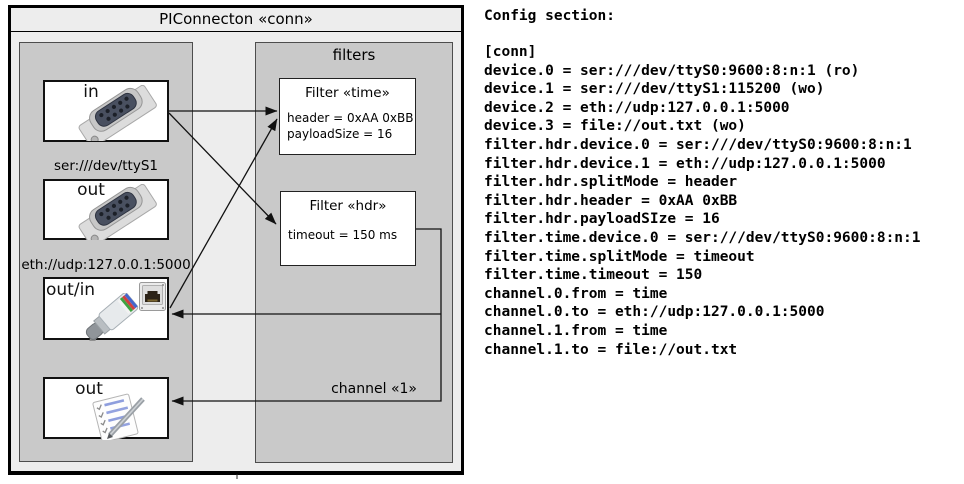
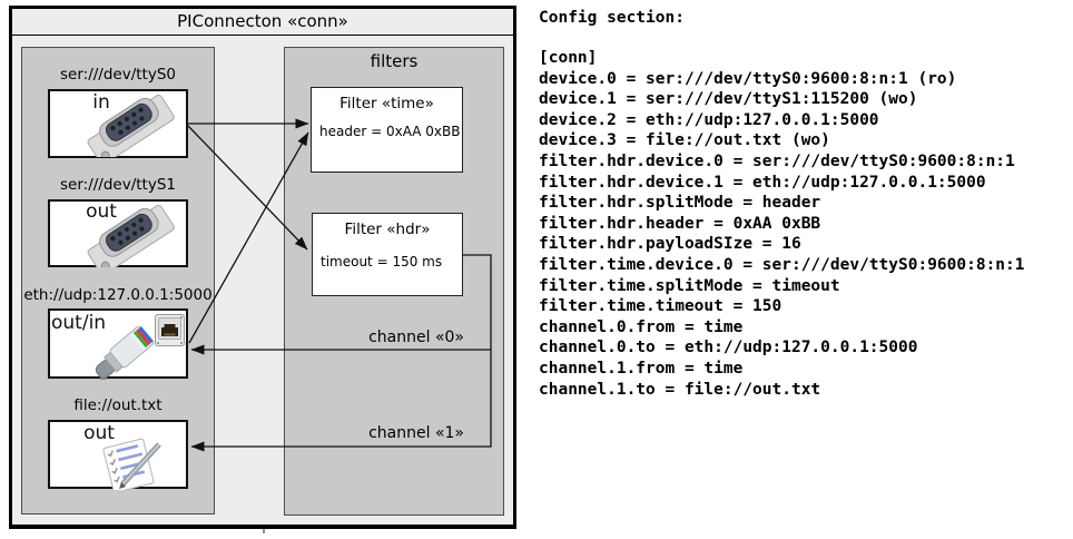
  PIConnecton «conn»
  filters
+ ser:///dev/ttyS0
  in
  ser:///dev/ttyS1
  out
  eth://udp:127.0.0.1:5000
  out/in
+ file://out.txt
  out
  Filter «time»
  header = 0xAA 0xBB
- payloadSize = 16
  Filter «hdr»
  timeout = 150 ms
+ channel «0»
  channel «1»
  Config section:
  [conn]
  device.0 = ser:///dev/ttyS0:9600:8:n:1 (ro)
  device.1 = ser:///dev/ttyS1:115200 (wo)
  device.2 = eth://udp:127.0.0.1:5000
  device.3 = file://out.txt (wo)
  filter.hdr.device.0 = ser:///dev/ttyS0:9600:8:n:1
  filter.hdr.device.1 = eth://udp:127.0.0.1:5000
  filter.hdr.splitMode = header
  filter.hdr.header = 0xAA 0xBB
  filter.hdr.payloadSIze = 16
  filter.time.device.0 = ser:///dev/ttyS0:9600:8:n:1
  filter.time.splitMode = timeout
  filter.time.timeout = 150
  channel.0.from = time
  channel.0.to = eth://udp:127.0.0.1:5000
  channel.1.from = time
  channel.1.to = file://out.txt
